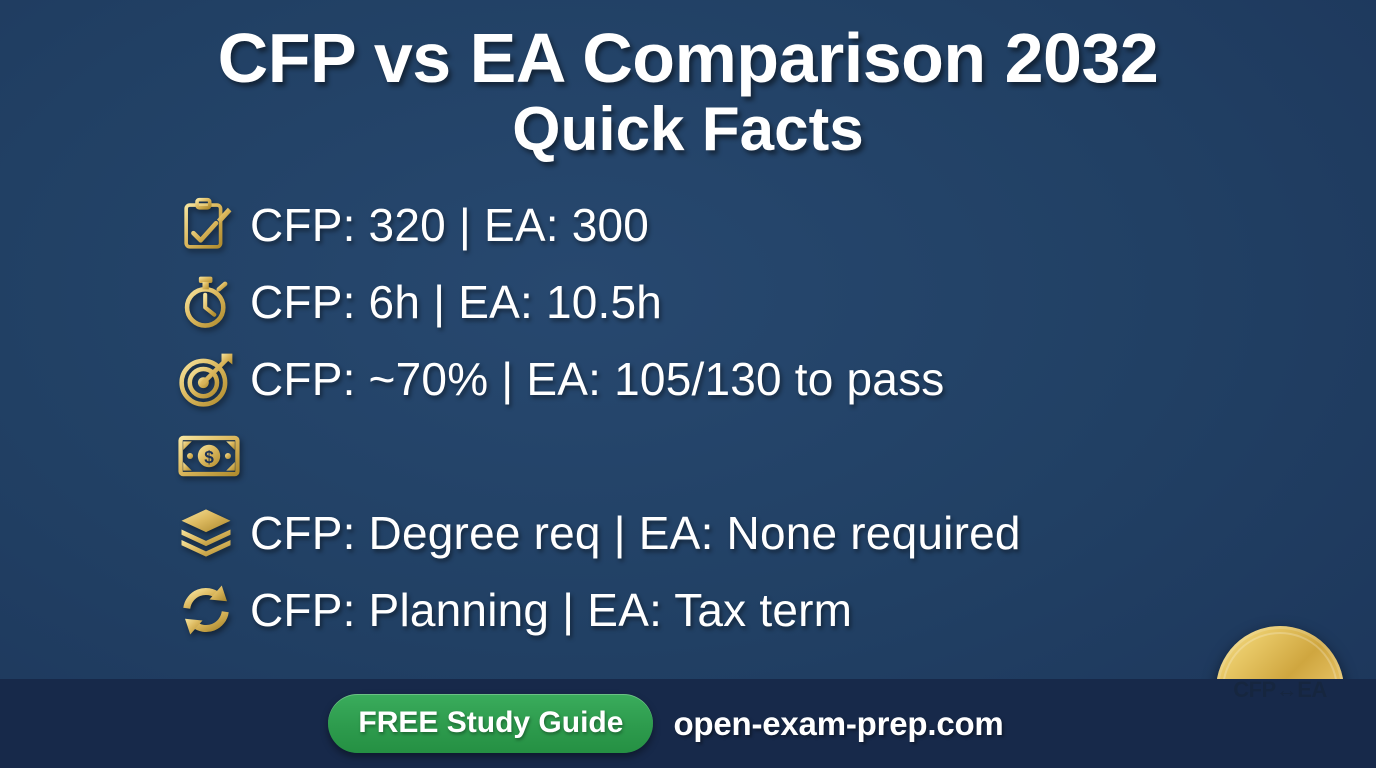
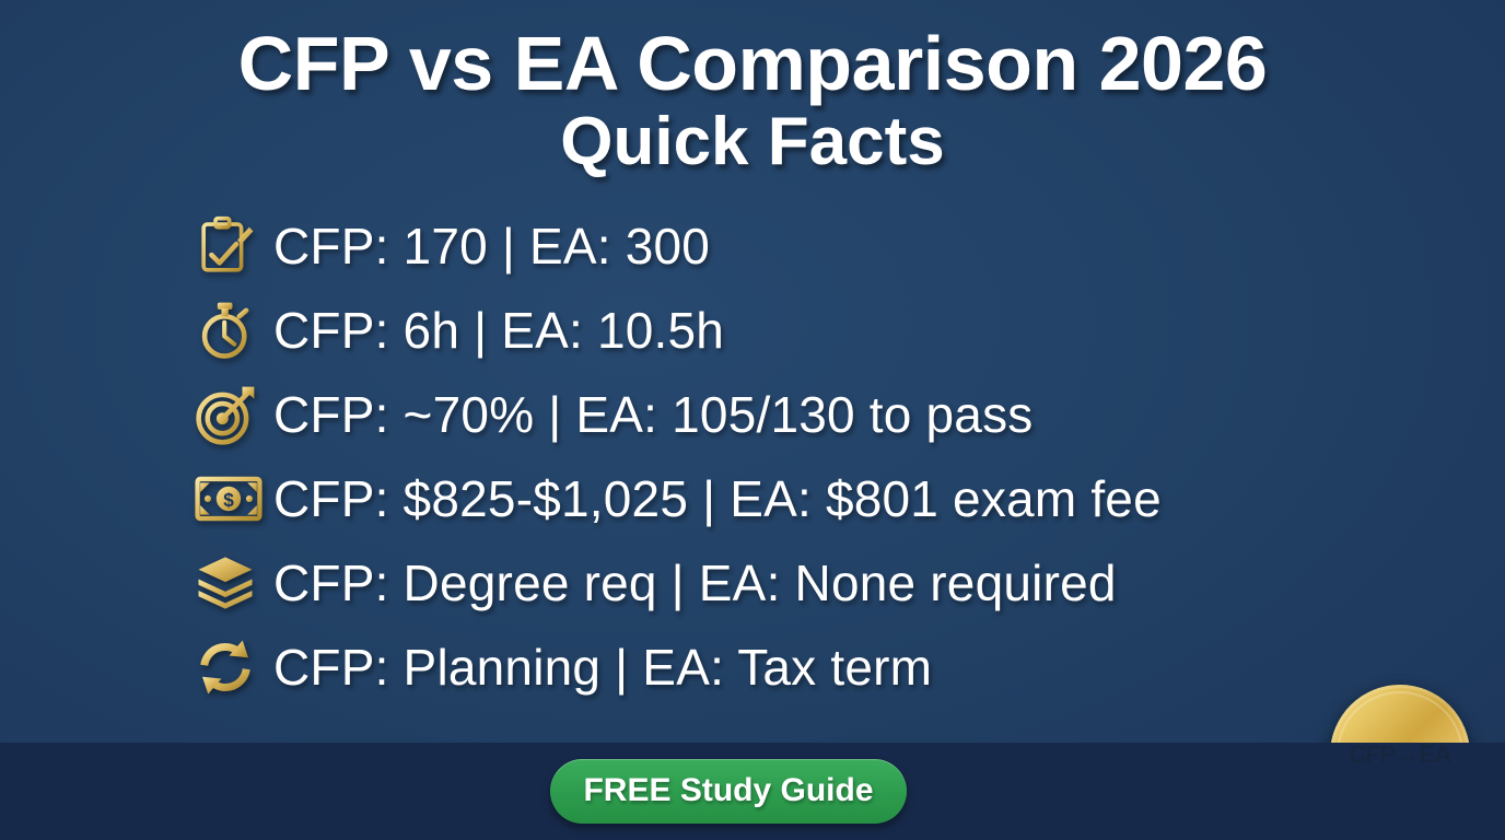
- CFP vs EA Comparison 2032
+ CFP vs EA Comparison 2026
  Quick Facts
- CFP: 320 | EA: 300
+ CFP: 170 | EA: 300
  CFP: 6h | EA: 10.5h
  CFP: ~70% | EA: 105/130 to pass
  $
+ CFP: $825-$1,025 | EA: $801 exam fee
  CFP: Degree req | EA: None required
  CFP: Planning | EA: Tax term
  CFP↔EA
  FREE Study Guide
- open-exam-prep.com
